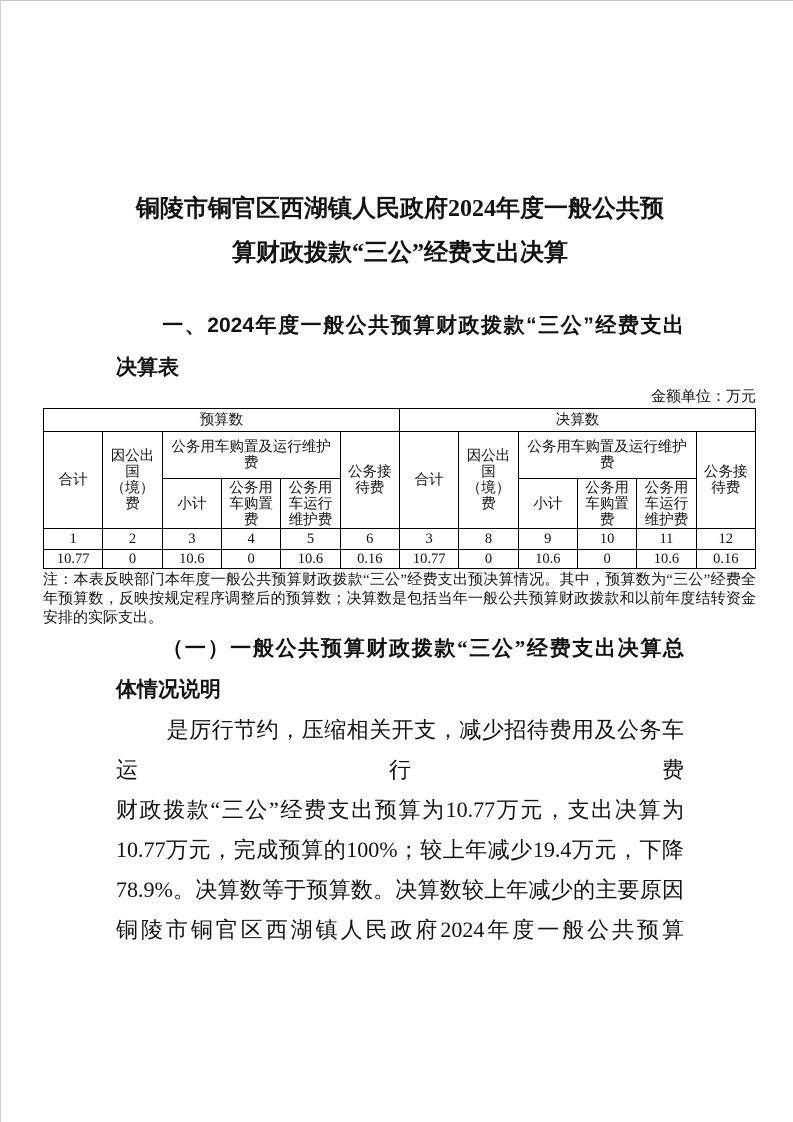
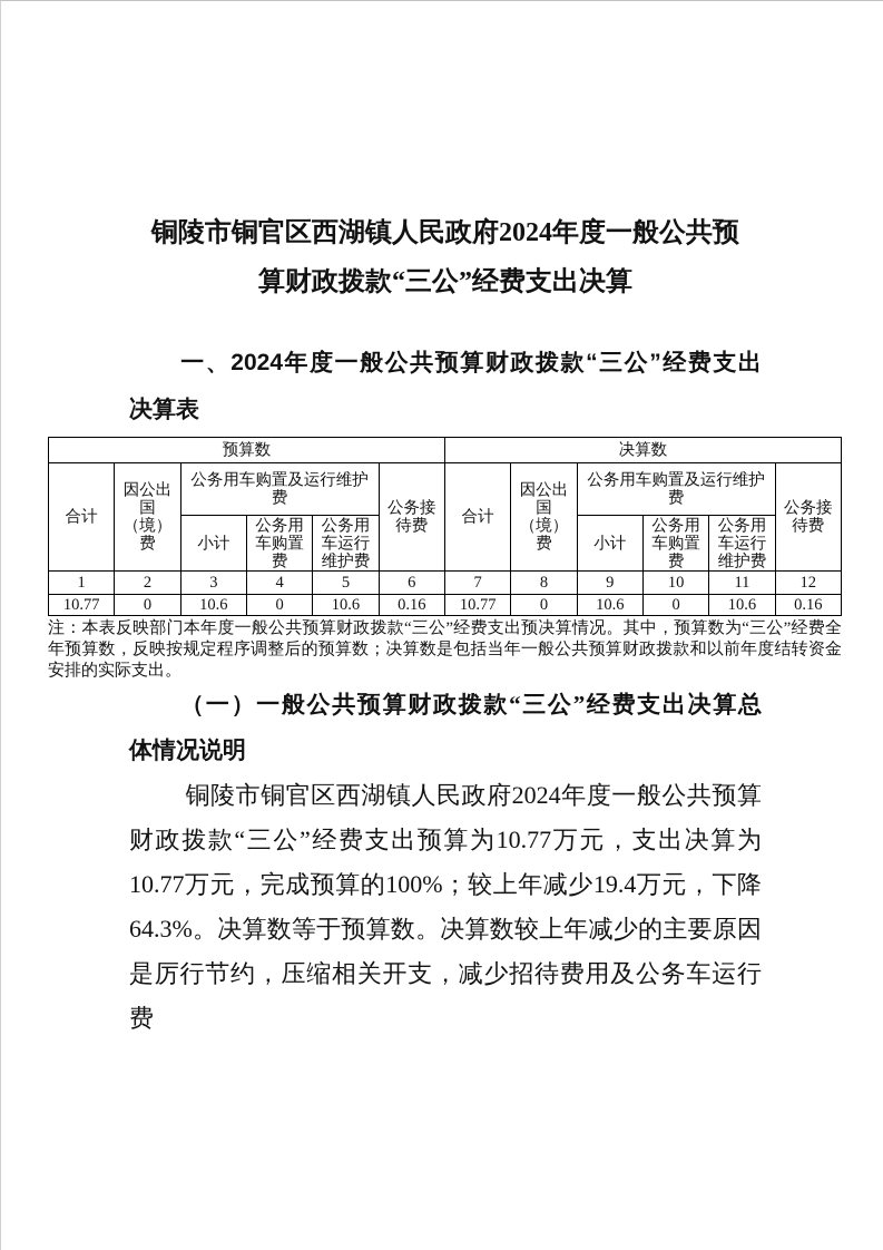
  铜陵市铜官区西湖镇人民政府2024年度一般公共预
  算财政拨款“三公”经费支出决算
  一、2024年度一般公共预算财政拨款“三公”经费支出
  决算表
- 金额单位：万元
  预算数	决算数
  合计	因公出国（境）费	公务用车购置及运行维护费	公务接待费	合计	因公出国（境）费	公务用车购置及运行维护费	公务接待费
  小计	公务用车购置费	公务用车运行维护费	小计	公务用车购置费	公务用车运行维护费
- 1	2	3	4	5	6	3	8	9	10	11	12
+ 1	2	3	4	5	6	7	8	9	10	11	12
  10.77	0	10.6	0	10.6	0.16	10.77	0	10.6	0	10.6	0.16
  注：本表反映部门本年度一般公共预算财政拨款“三公”经费支出预决算情况。其中，预算数为“三公”经费全年预算数，反映按规定程序调整后的预算数；决算数是包括当年一般公共预算财政拨款和以前年度结转资金安排的实际支出。
  （一）一般公共预算财政拨款“三公”经费支出决算总
  体情况说明
- 是厉行节约，压缩相关开支，减少招待费用及公务车运行费
+ 铜陵市铜官区西湖镇人民政府2024年度一般公共预算
  财政拨款“三公”经费支出预算为10.77万元，支出决算为
  10.77万元，完成预算的100%；较上年减少19.4万元，下降
- 78.9%。决算数等于预算数。决算数较上年减少的主要原因
+ 64.3%。决算数等于预算数。决算数较上年减少的主要原因
- 铜陵市铜官区西湖镇人民政府2024年度一般公共预算
+ 是厉行节约，压缩相关开支，减少招待费用及公务车运行费
